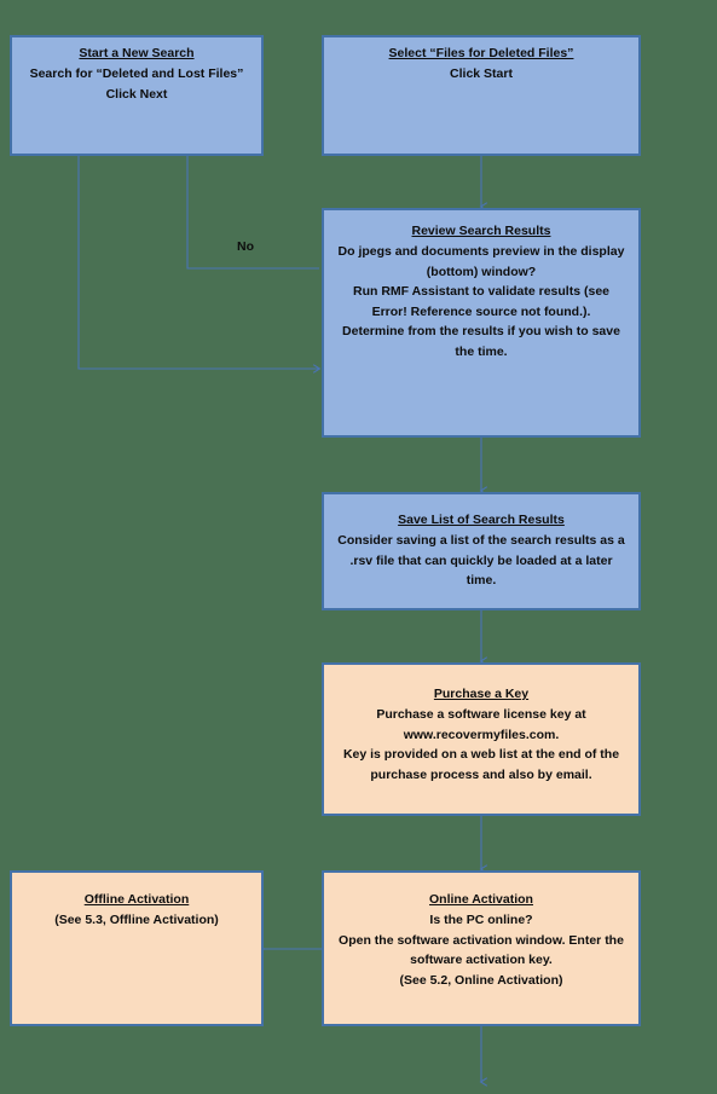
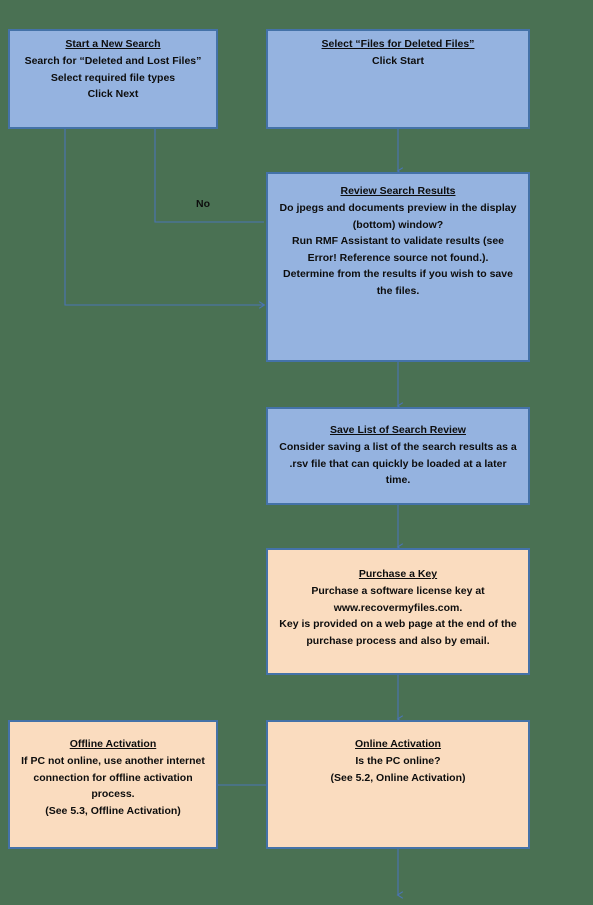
  Start a New Search
  Search for “Deleted and Lost Files”
+ Select required file types
  Click Next
  Select “Files for Deleted Files”
  Click Start
  Review Search Results
  Do jpegs and documents preview in the display (bottom) window?
  Run RMF Assistant to validate results (see Error! Reference source not found.).
- Determine from the results if you wish to save the time.
+ Determine from the results if you wish to save the files.
- Save List of Search Results
+ Save List of Search Review
  Consider saving a list of the search results as a .rsv file that can quickly be loaded at a later time.
  Purchase a Key
  Purchase a software license key at www.recovermyfiles.com.
- Key is provided on a web list at the end of the purchase process and also by email.
+ Key is provided on a web page at the end of the purchase process and also by email.
  Offline Activation
+ If PC not online, use another internet connection for offline activation process.
  (See 5.3, Offline Activation)
  Online Activation
  Is the PC online?
- Open the software activation window. Enter the software activation key.
  (See 5.2, Online Activation)
  No
